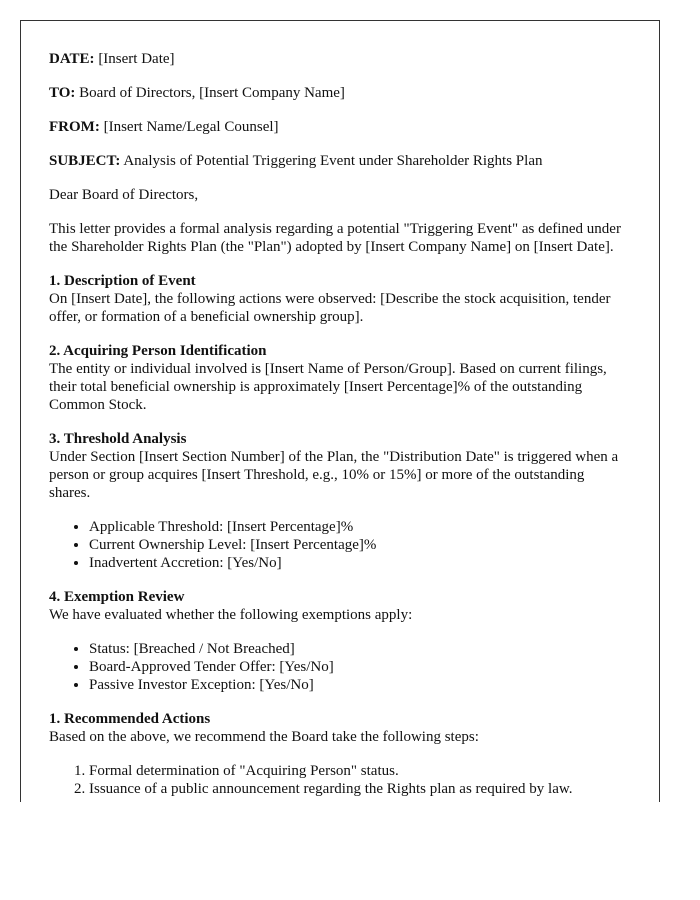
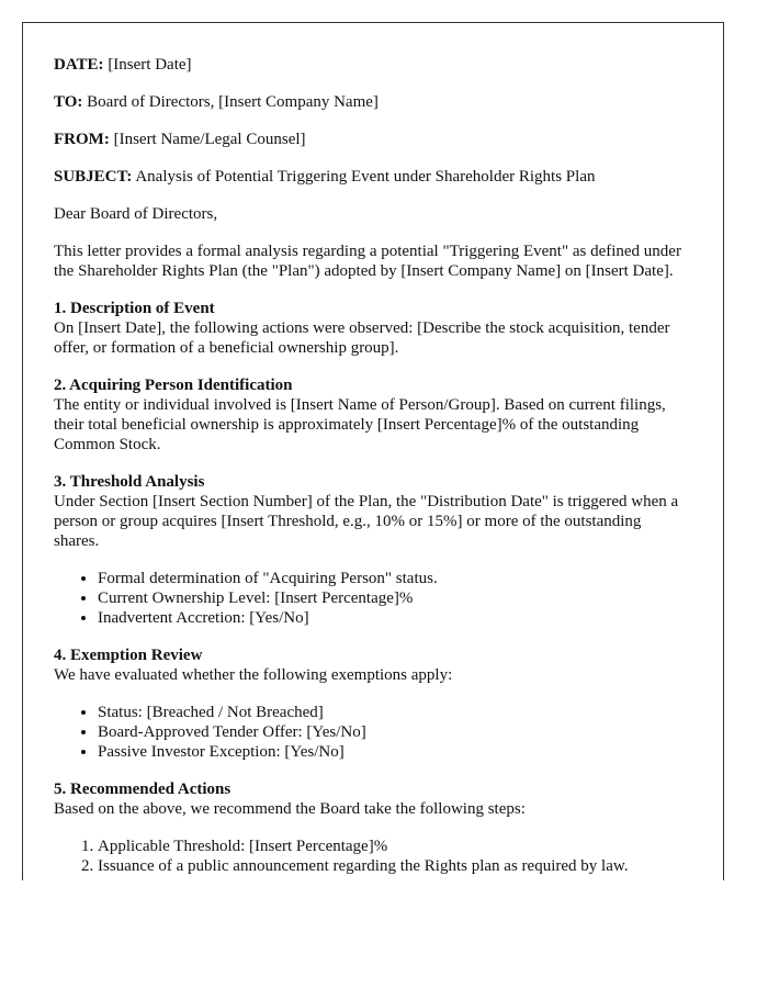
  DATE: [Insert Date]
  TO: Board of Directors, [Insert Company Name]
  FROM: [Insert Name/Legal Counsel]
  SUBJECT: Analysis of Potential Triggering Event under Shareholder Rights Plan
  Dear Board of Directors,
  This letter provides a formal analysis regarding a potential "Triggering Event" as defined under the Shareholder Rights Plan (the "Plan") adopted by [Insert Company Name] on [Insert Date].
  1. Description of Event
  On [Insert Date], the following actions were observed: [Describe the stock acquisition, tender offer, or formation of a beneficial ownership group].
  2. Acquiring Person Identification
  The entity or individual involved is [Insert Name of Person/Group]. Based on current filings, their total beneficial ownership is approximately [Insert Percentage]% of the outstanding Common Stock.
  3. Threshold Analysis
  Under Section [Insert Section Number] of the Plan, the "Distribution Date" is triggered when a person or group acquires [Insert Threshold, e.g., 10% or 15%] or more of the outstanding shares.
- Applicable Threshold: [Insert Percentage]%
+ Formal determination of "Acquiring Person" status.
  Current Ownership Level: [Insert Percentage]%
  Inadvertent Accretion: [Yes/No]
  4. Exemption Review
  We have evaluated whether the following exemptions apply:
  Status: [Breached / Not Breached]
  Board-Approved Tender Offer: [Yes/No]
  Passive Investor Exception: [Yes/No]
- 1. Recommended Actions
+ 5. Recommended Actions
  Based on the above, we recommend the Board take the following steps:
- Formal determination of "Acquiring Person" status.
+ Applicable Threshold: [Insert Percentage]%
  Issuance of a public announcement regarding the Rights plan as required by law.
